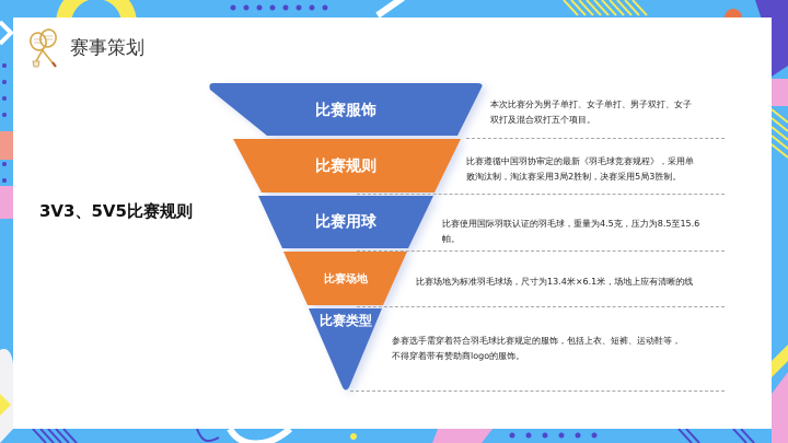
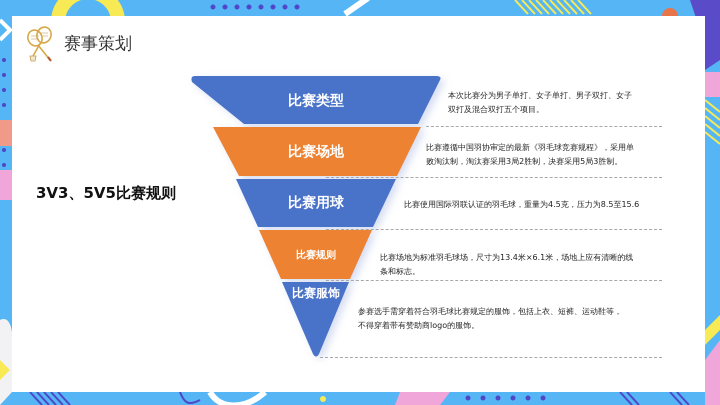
  赛事策划
  3V3、5V5比赛规则
- 比赛服饰
+ 比赛类型
- 比赛规则
+ 比赛场地
  比赛用球
- 比赛场地
+ 比赛规则
- 比赛类型
+ 比赛服饰
  本次比赛分为男子单打、女子单打、男子双打、女子
  双打及混合双打五个项目。
  比赛遵循中国羽协审定的最新《羽毛球竞赛规程》，采用单
  败淘汰制，淘汰赛采用3局2胜制，决赛采用5局3胜制。
  比赛使用国际羽联认证的羽毛球，重量为4.5克，压力为8.5至15.6
- 帕。
  比赛场地为标准羽毛球场，尺寸为13.4米×6.1米，场地上应有清晰的线
+ 条和标志。
  参赛选手需穿着符合羽毛球比赛规定的服饰，包括上衣、短裤、运动鞋等，
  不得穿着带有赞助商logo的服饰。
